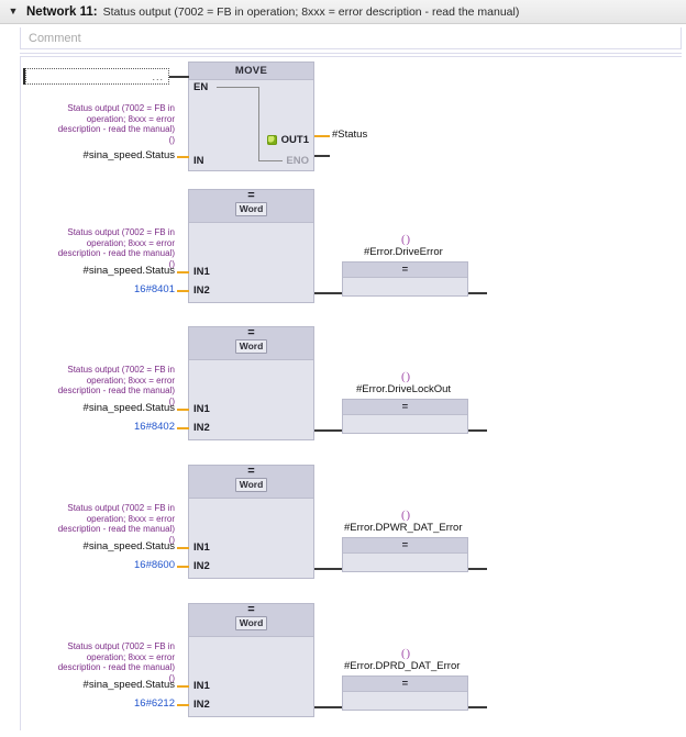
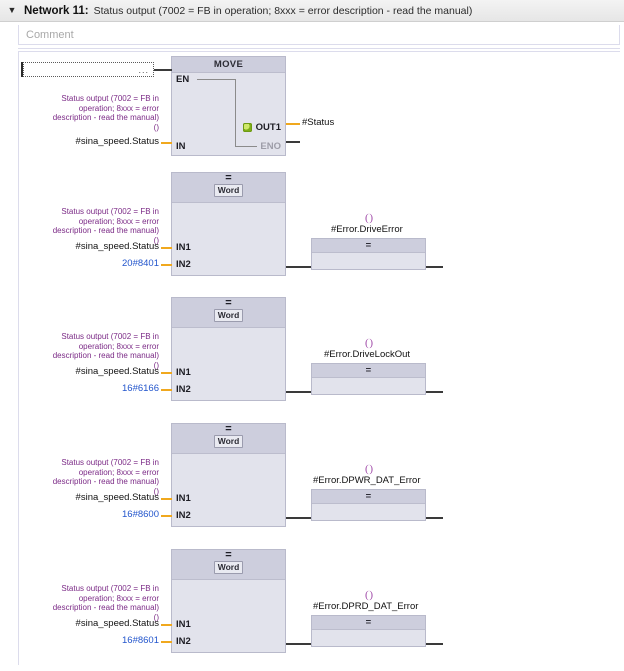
  ▼
  Network 11:
  Status output (7002 = FB in operation; 8xxx = error description - read the manual)
  Comment
  MOVE
  EN
  IN
  OUT1
  ENO
  ...
  Status output (7002 = FB in operation; 8xxx = error description - read the manual) ()
  #sina_speed.Status
  #Status
  =
  Word
  IN1
  IN2
  Status output (7002 = FB in operation; 8xxx = error description - read the manual) ()
  #sina_speed.Status
- 16#8401
+ 20#8401
  ( )
  #Error.DriveError
  =
  =
  Word
  IN1
  IN2
  Status output (7002 = FB in operation; 8xxx = error description - read the manual) ()
  #sina_speed.Status
- 16#8402
+ 16#6166
  ( )
  #Error.DriveLockOut
  =
  =
  Word
  IN1
  IN2
  Status output (7002 = FB in operation; 8xxx = error description - read the manual) ()
  #sina_speed.Status
  16#8600
  ( )
  #Error.DPWR_DAT_Error
  =
  =
  Word
  IN1
  IN2
  Status output (7002 = FB in operation; 8xxx = error description - read the manual) ()
  #sina_speed.Status
- 16#6212
+ 16#8601
  ( )
  #Error.DPRD_DAT_Error
  =
